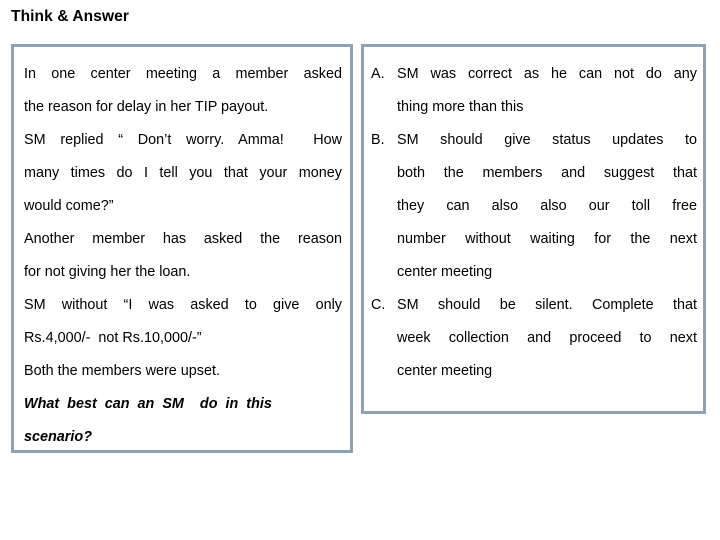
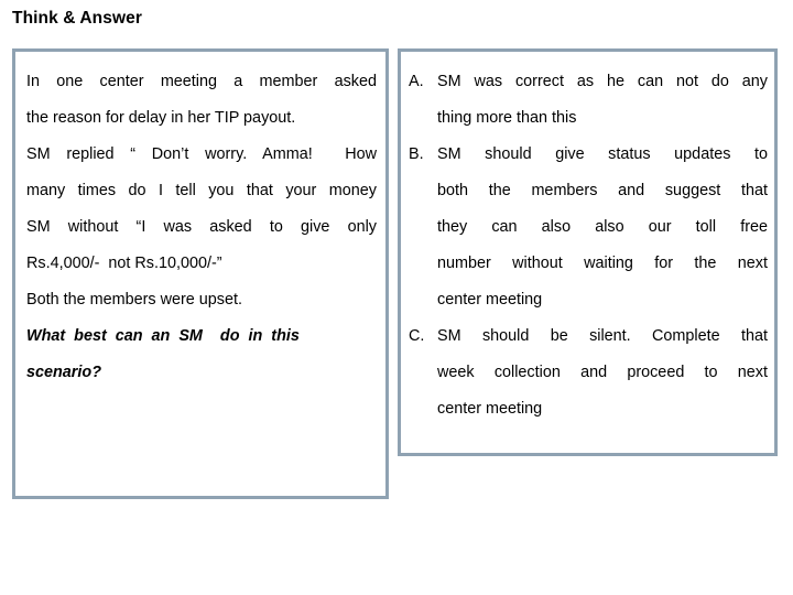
  Think & Answer
  In one center meeting a member asked
  the reason for delay in her TIP payout.
  SM replied “ Don’t worry. Amma! How
  many times do I tell you that your money
- would come?”
- Another member has asked the reason
- for not giving her the loan.
  SM without “I was asked to give only
  Rs.4,000/- not Rs.10,000/-”
  Both the members were upset.
  What best can an SM do in this
  scenario?
  A.
  SM was correct as he can not do any
  thing more than this
  B.
  SM should give status updates to
  both the members and suggest that
  they can also also our toll free
  number without waiting for the next
  center meeting
  C.
  SM should be silent. Complete that
  week collection and proceed to next
  center meeting
